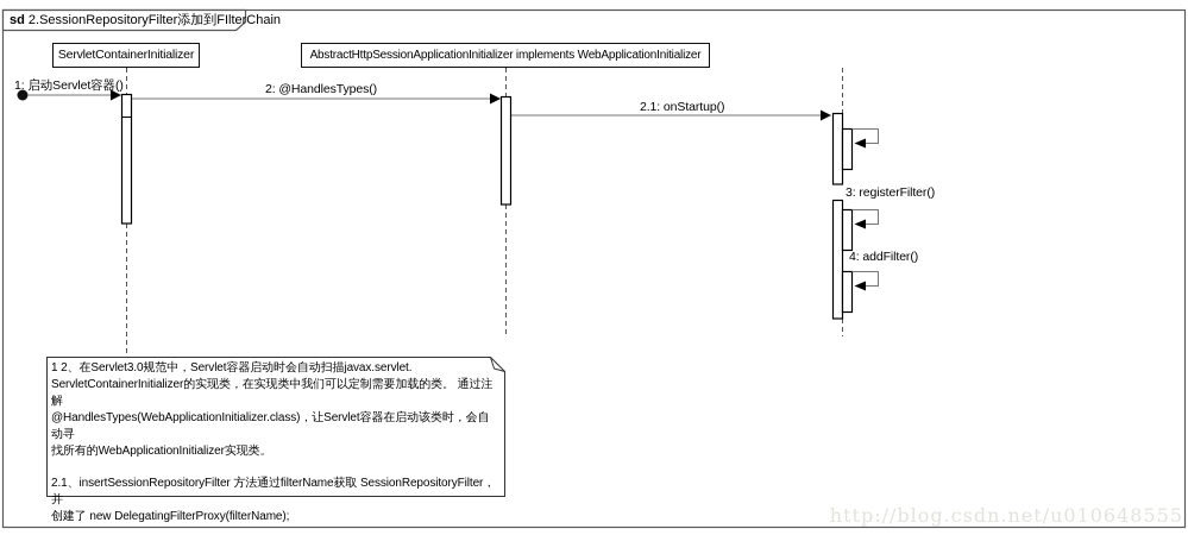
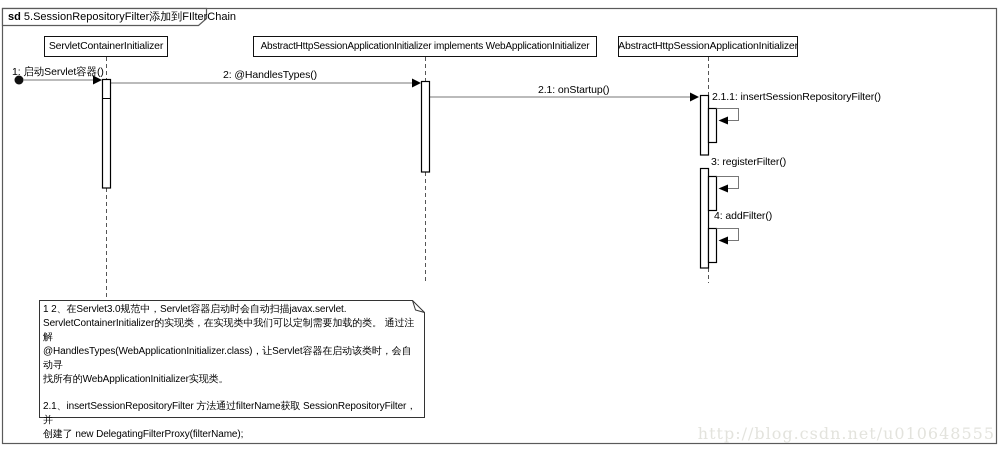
- sd 2.SessionRepositoryFilter添加到FIlterChain
+ sd 5.SessionRepositoryFilter添加到FIlterChain
  ServletContainerInitializer
  AbstractHttpSessionApplicationInitializer implements WebApplicationInitializer
+ AbstractHttpSessionApplicationInitializer
  1: 启动Servlet容器()
  2: @HandlesTypes()
  2.1: onStartup()
+ 2.1.1: insertSessionRepositoryFilter()
  3: registerFilter()
  4: addFilter()
  1 2、在Servlet3.0规范中，Servlet容器启动时会自动扫描javax.servlet.
  ServletContainerInitializer的实现类，在实现类中我们可以定制需要加载的类。 通过注解
  @HandlesTypes(WebApplicationInitializer.class)，让Servlet容器在启动该类时，会自动寻
  找所有的WebApplicationInitializer实现类。
  2.1、insertSessionRepositoryFilter 方法通过filterName获取 SessionRepositoryFilter，并
  创建了 new DelegatingFilterProxy(filterName);
  http://blog.csdn.net/u010648555
